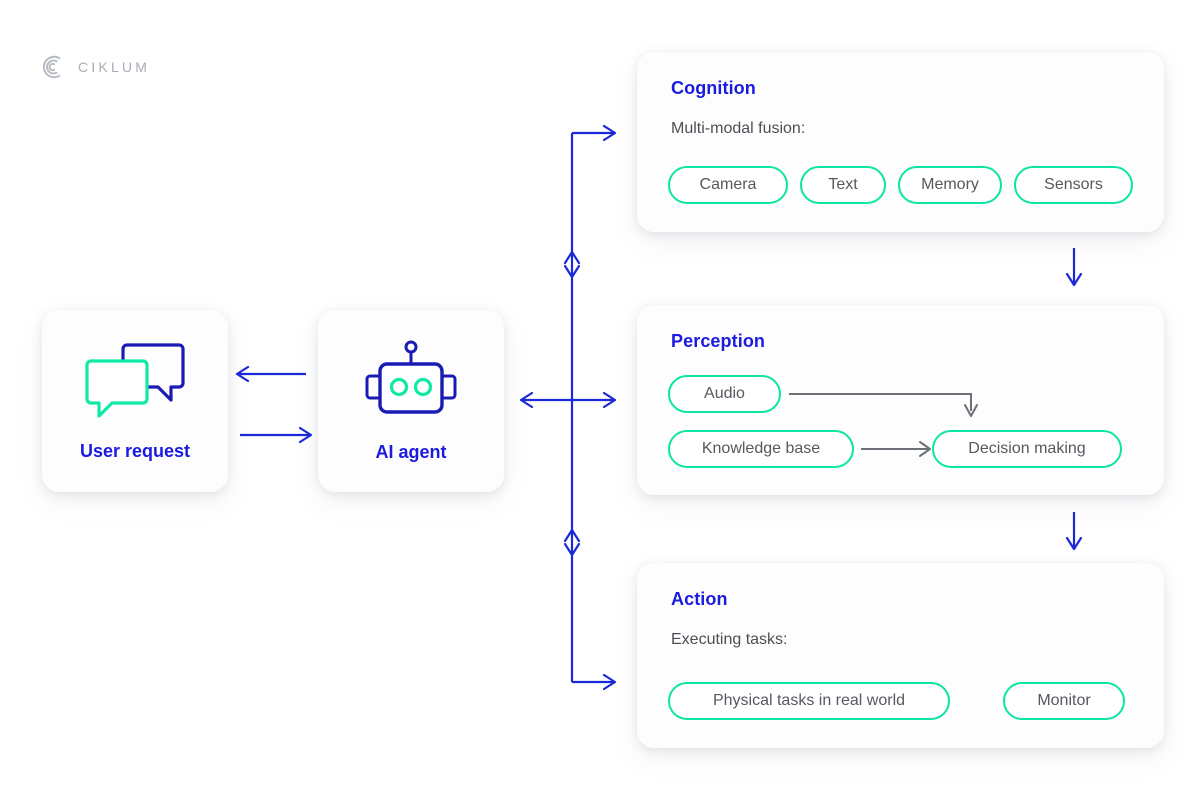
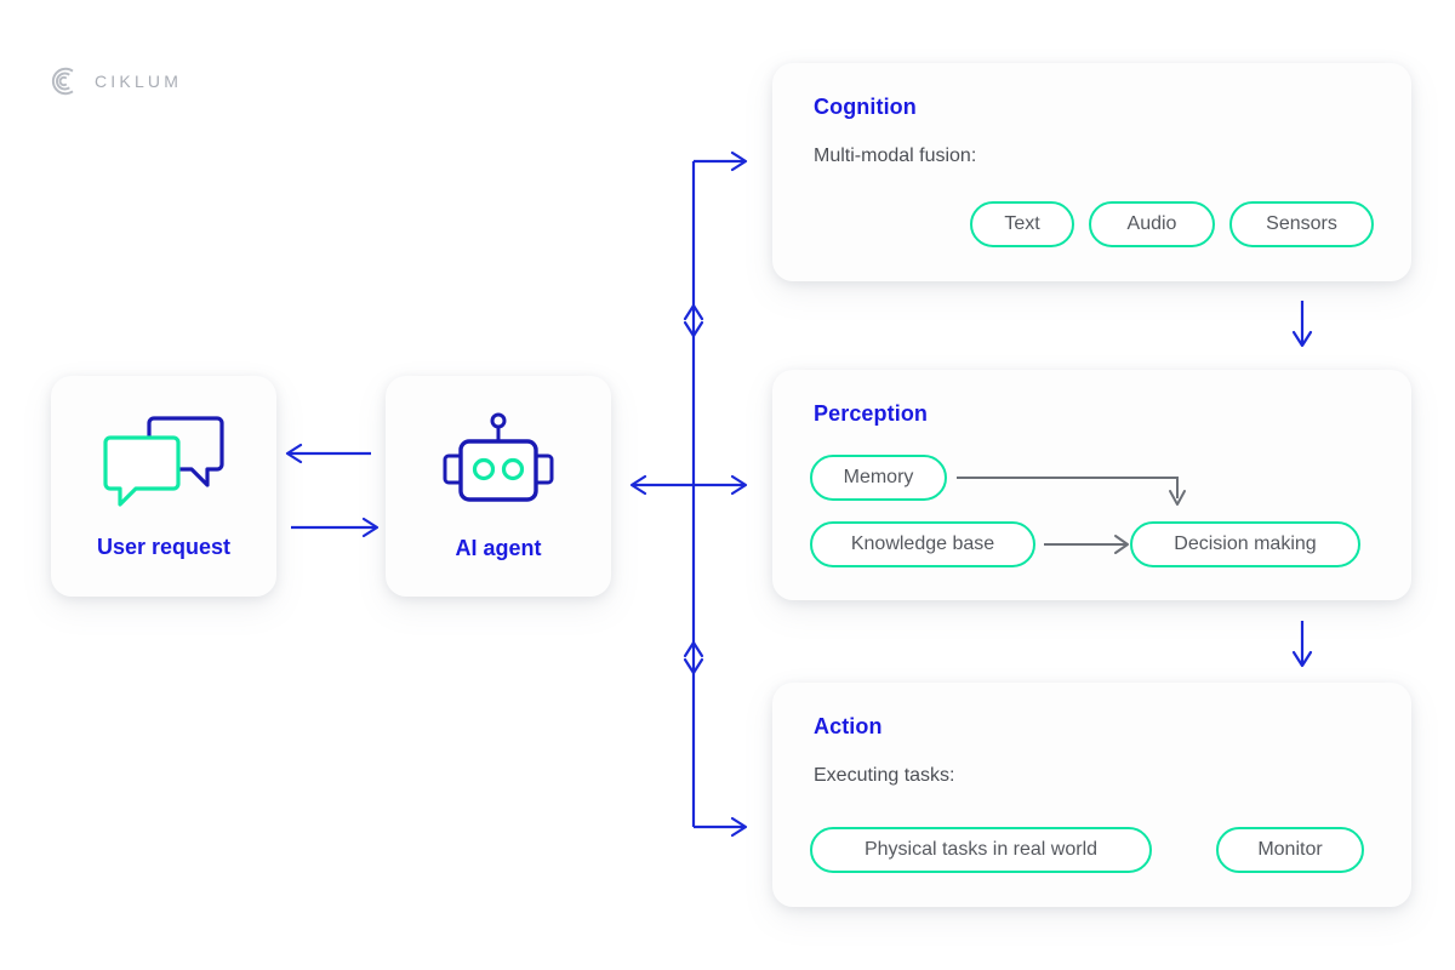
  CIKLUM
  User request
  AI agent
  Cognition
  Multi-modal fusion:
- Camera
  Text
- Memory
+ Audio
  Sensors
  Perception
- Audio
+ Memory
  Knowledge base
  Decision making
  Action
  Executing tasks:
  Physical tasks in real world
  Monitor
